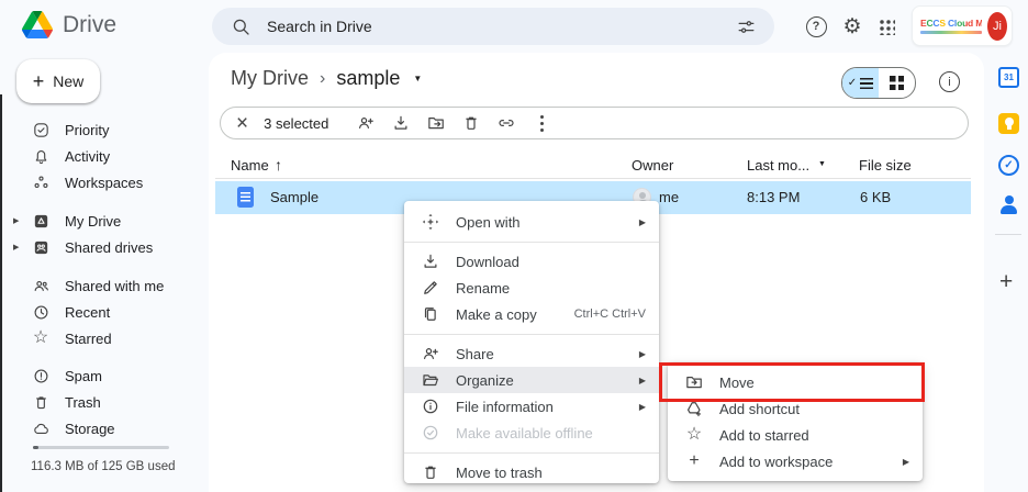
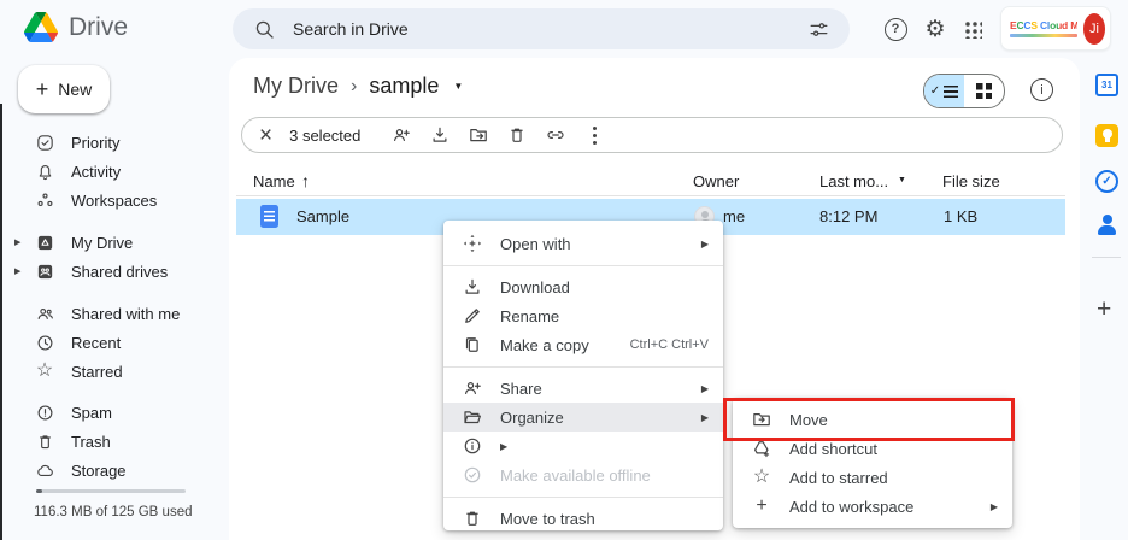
  Drive
  Search in Drive
  ?
  ⚙
  ECCS Cloud Ma
  Ji
  +
  New
  Priority
  Activity
  Workspaces
  My Drive
  Shared drives
  Shared with me
  Recent
  ☆
  Starred
  Spam
  Trash
  Storage
  116.3 MB of 125 GB used
  My Drive
  ›
  sample
  ▼
  ✓
  i
  ×
  3 selected
  Name
  ↑
  Owner
  Last mo...
  File size
  Sample
  me
- 8:13 PM
+ 8:12 PM
- 6 KB
+ 1 KB
  Open with
  ▶
  Download
  Rename
  Make a copy
  Ctrl+C Ctrl+V
  Share
  ▶
  Organize
  ▶
- File information
  ▶
  Make available offline
  Move to trash
  Move
  Add shortcut
  ☆
  Add to starred
  +
  Add to workspace
  ▶
  31
  ✓
  +
